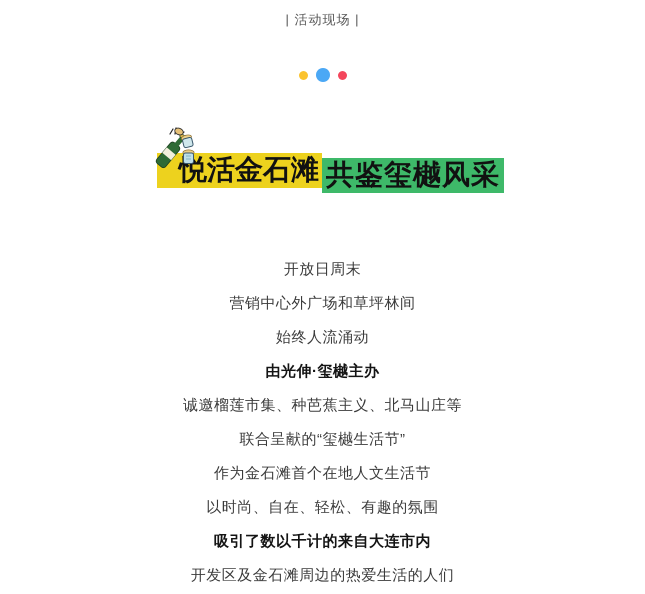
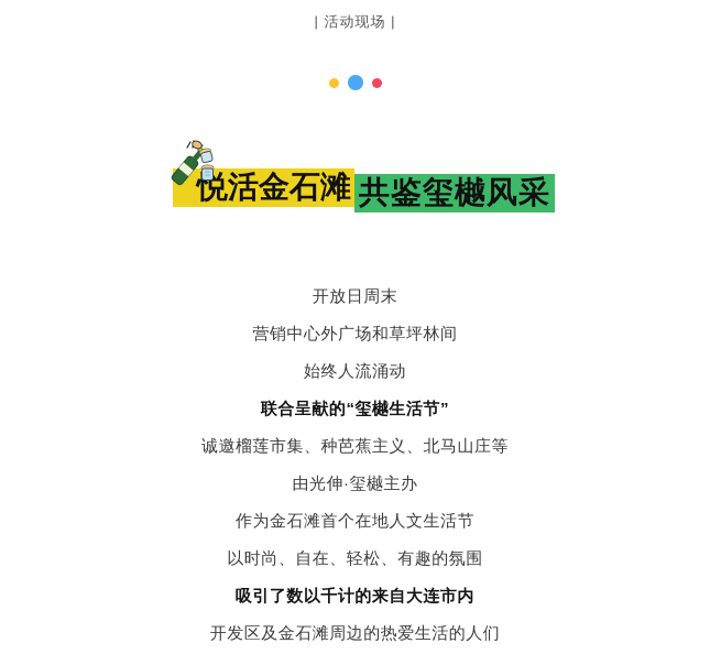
  | 活动现场 |
  悦活金石滩 共鉴玺樾风采
  开放日周末
  营销中心外广场和草坪林间
  始终人流涌动
- 由光伸·玺樾主办
+ 联合呈献的“玺樾生活节”
  诚邀榴莲市集、种芭蕉主义、北马山庄等
- 联合呈献的“玺樾生活节”
+ 由光伸·玺樾主办
  作为金石滩首个在地人文生活节
  以时尚、自在、轻松、有趣的氛围
  吸引了数以千计的来自大连市内
  开发区及金石滩周边的热爱生活的人们
